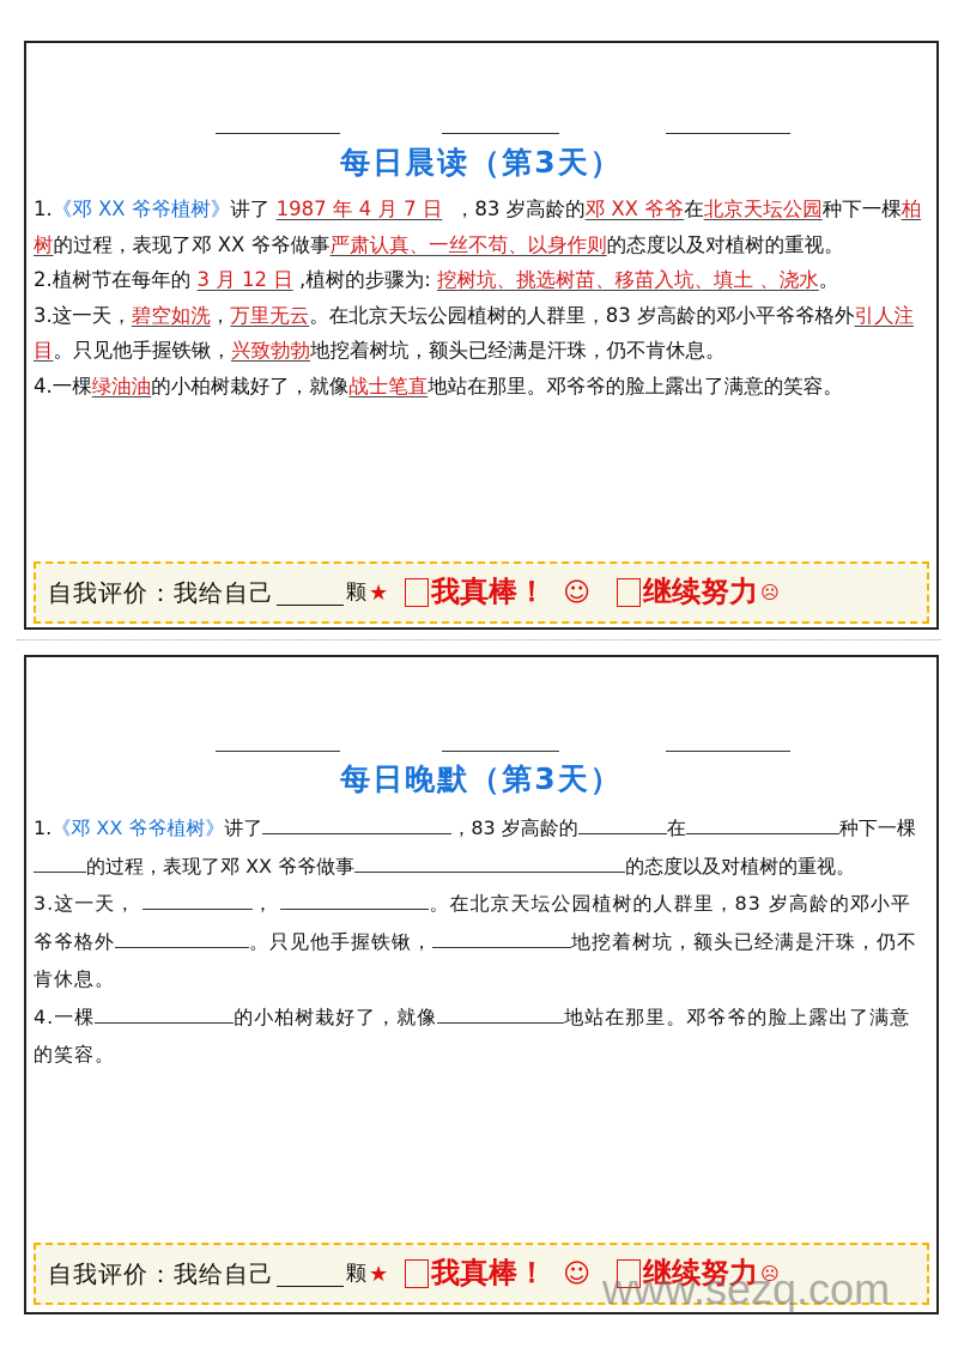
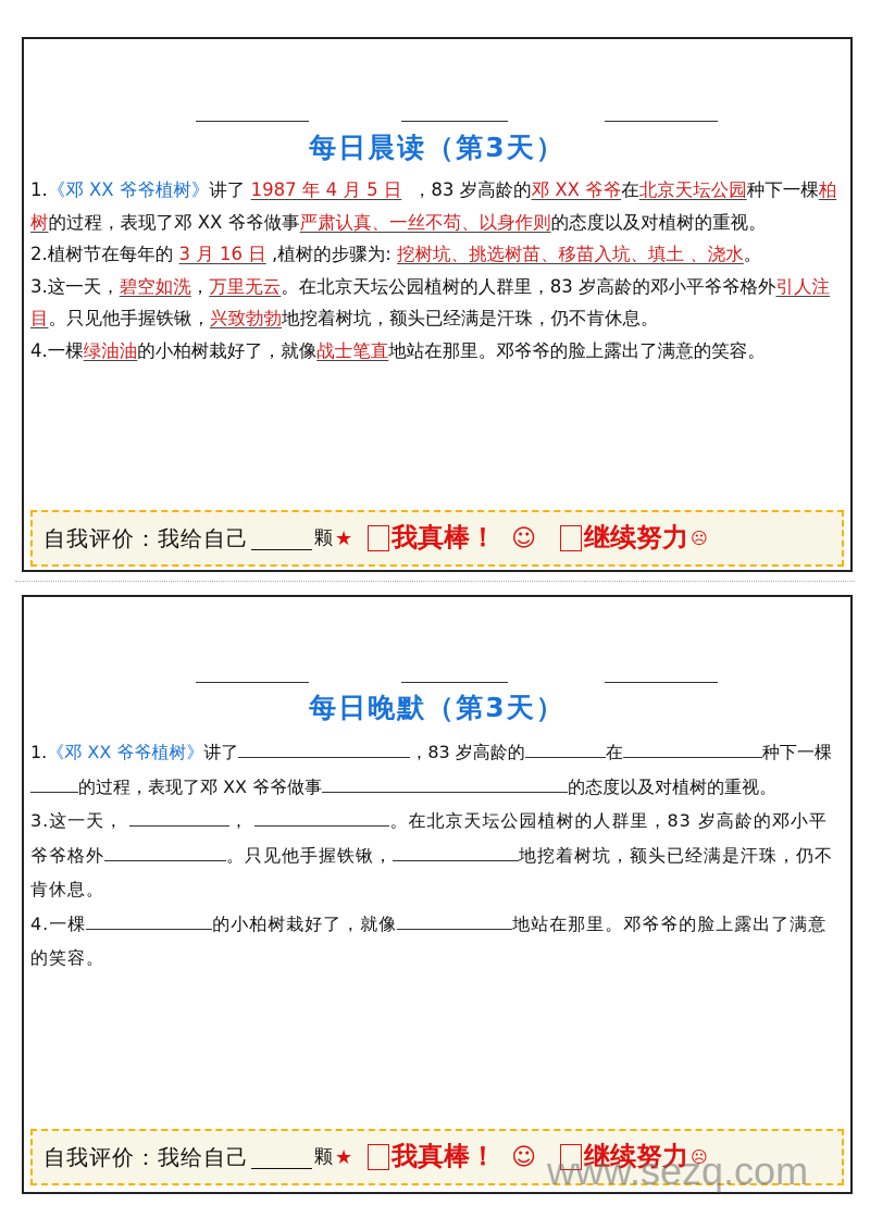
  每日晨读（第3天）
- 1.《邓 XX 爷爷植树》讲了 1987 年 4 月 7 日 ，83 岁高龄的邓 XX 爷爷在北京天坛公园种下一棵柏树的过程，表现了邓 XX 爷爷做事严肃认真、一丝不苟、以身作则的态度以及对植树的重视。
+ 1.《邓 XX 爷爷植树》讲了 1987 年 4 月 5 日 ，83 岁高龄的邓 XX 爷爷在北京天坛公园种下一棵柏树的过程，表现了邓 XX 爷爷做事严肃认真、一丝不苟、以身作则的态度以及对植树的重视。
- 2.植树节在每年的 3 月 12 日 ,植树的步骤为: 挖树坑、挑选树苗、移苗入坑、填土 、浇水。
+ 2.植树节在每年的 3 月 16 日 ,植树的步骤为: 挖树坑、挑选树苗、移苗入坑、填土 、浇水。
  3.这一天，碧空如洗，万里无云。在北京天坛公园植树的人群里，83 岁高龄的邓小平爷爷格外引人注目。只见他手握铁锹，兴致勃勃地挖着树坑，额头已经满是汗珠，仍不肯休息。
  4.一棵绿油油的小柏树栽好了，就像战士笔直地站在那里。邓爷爷的脸上露出了满意的笑容。
  自我评价：我给自己
  颗
  ★
  我真棒！
  ☺
  继续努力
  ☹
  每日晚默（第3天）
  1.《邓 XX 爷爷植树》讲了 ，83 岁高龄的 在 种下一棵的过程，表现了邓 XX 爷爷做事 的态度以及对植树的重视。
  3.这一天， ， 。在北京天坛公园植树的人群里，83 岁高龄的邓小平爷爷格外 。只见他手握铁锹， 地挖着树坑，额头已经满是汗珠，仍不肯休息。
  4.一棵 的小柏树栽好了，就像 地站在那里。邓爷爷的脸上露出了满意的笑容。
  自我评价：我给自己
  颗
  ★
  我真棒！
  ☺
  继续努力
  ☹
  www.sezq.com
